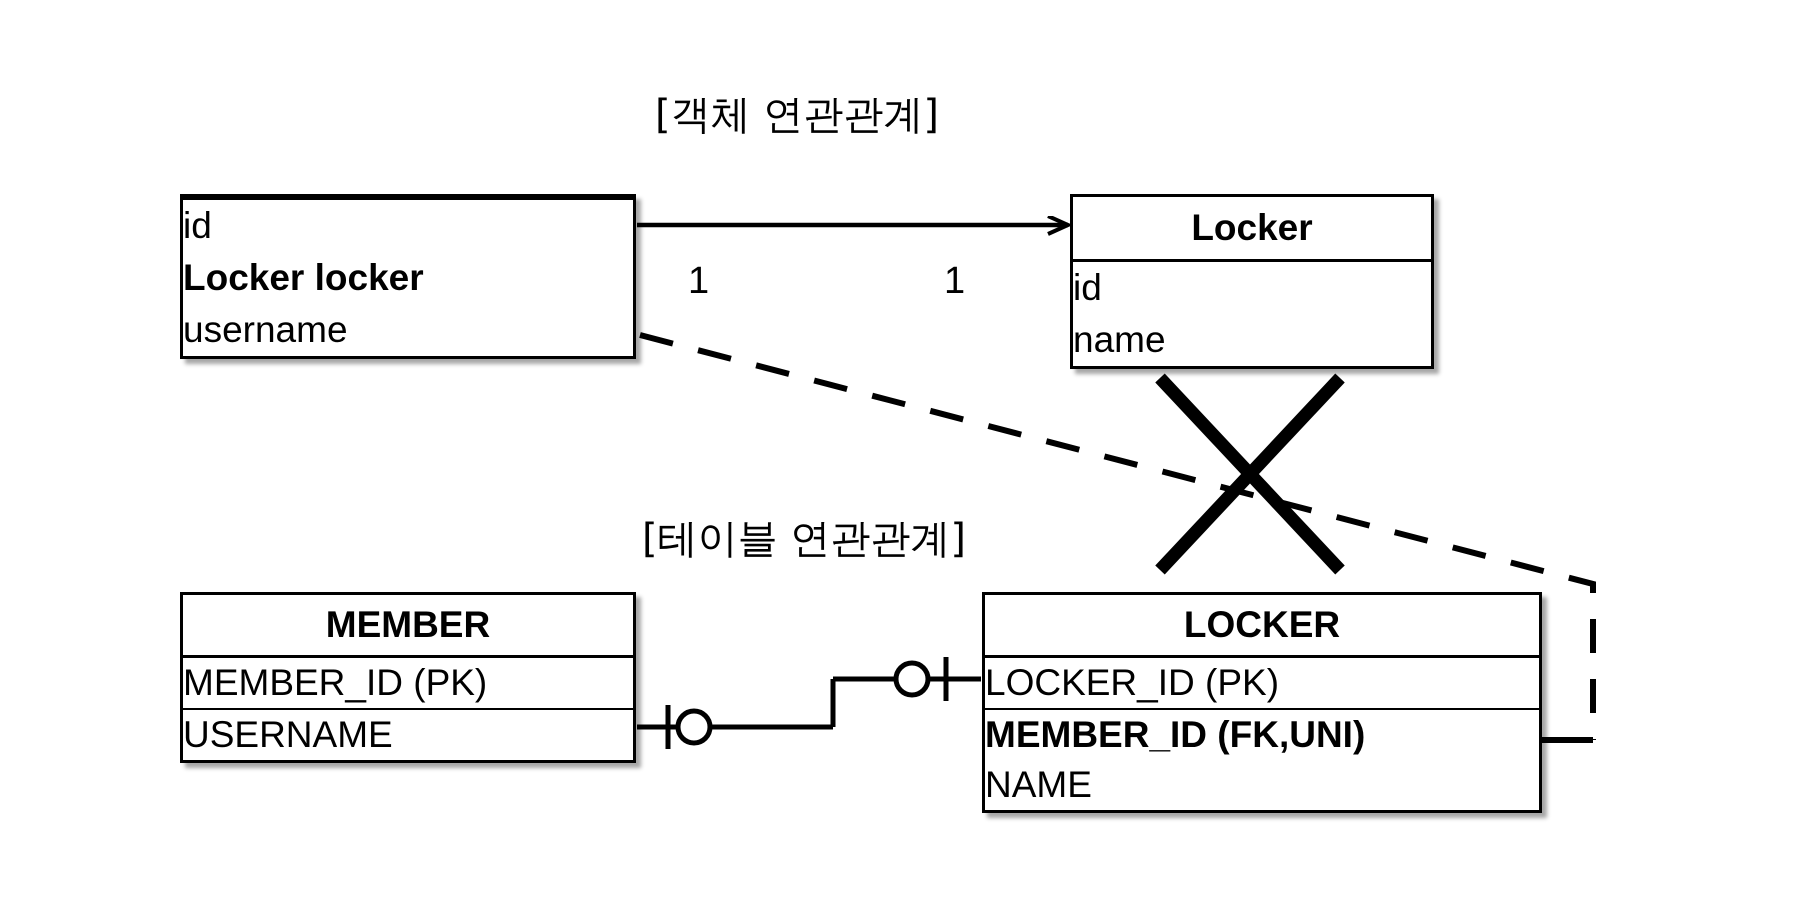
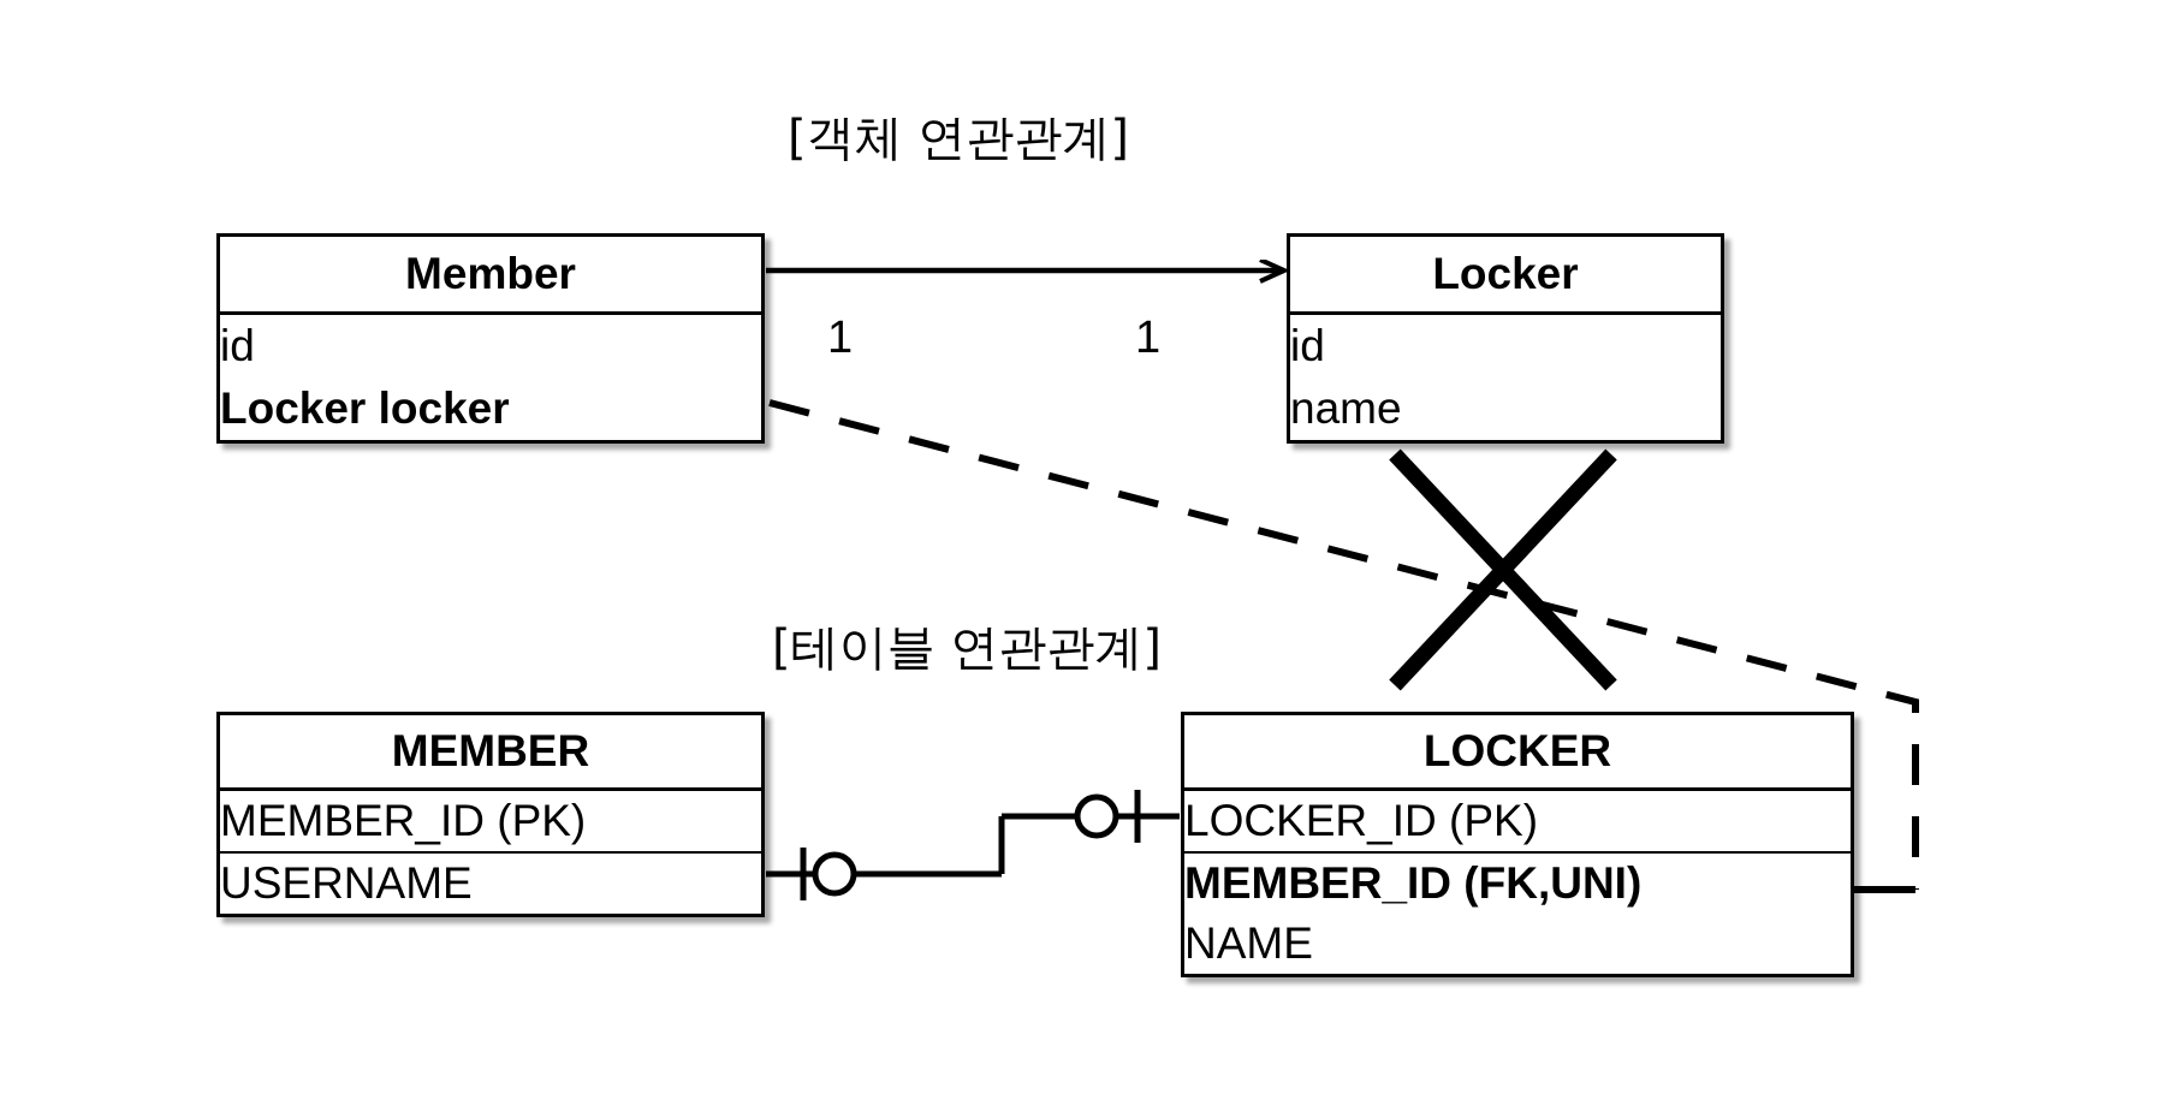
  [객체 연관관계]
  [테이블 연관관계]
  1
  1
+ Member
  id
  Locker locker
- username
  Locker
  id
  name
  MEMBER
  MEMBER_ID (PK)
  USERNAME
  LOCKER
  LOCKER_ID (PK)
  MEMBER_ID (FK,UNI)
  NAME
